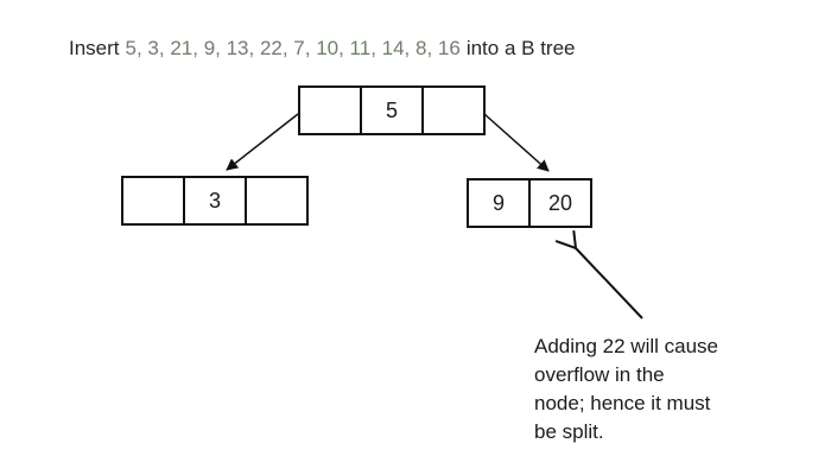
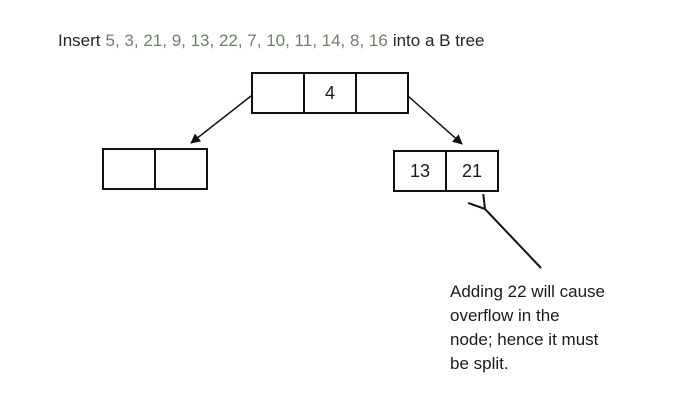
  Insert 5, 3, 21, 9, 13, 22, 7, 10, 11, 14, 8, 16 into a B tree
- 5
+ 4
- 3
- 9
- 20
+ 13
+ 21
  Adding 22 will cause
  overflow in the
  node; hence it must
  be split.
